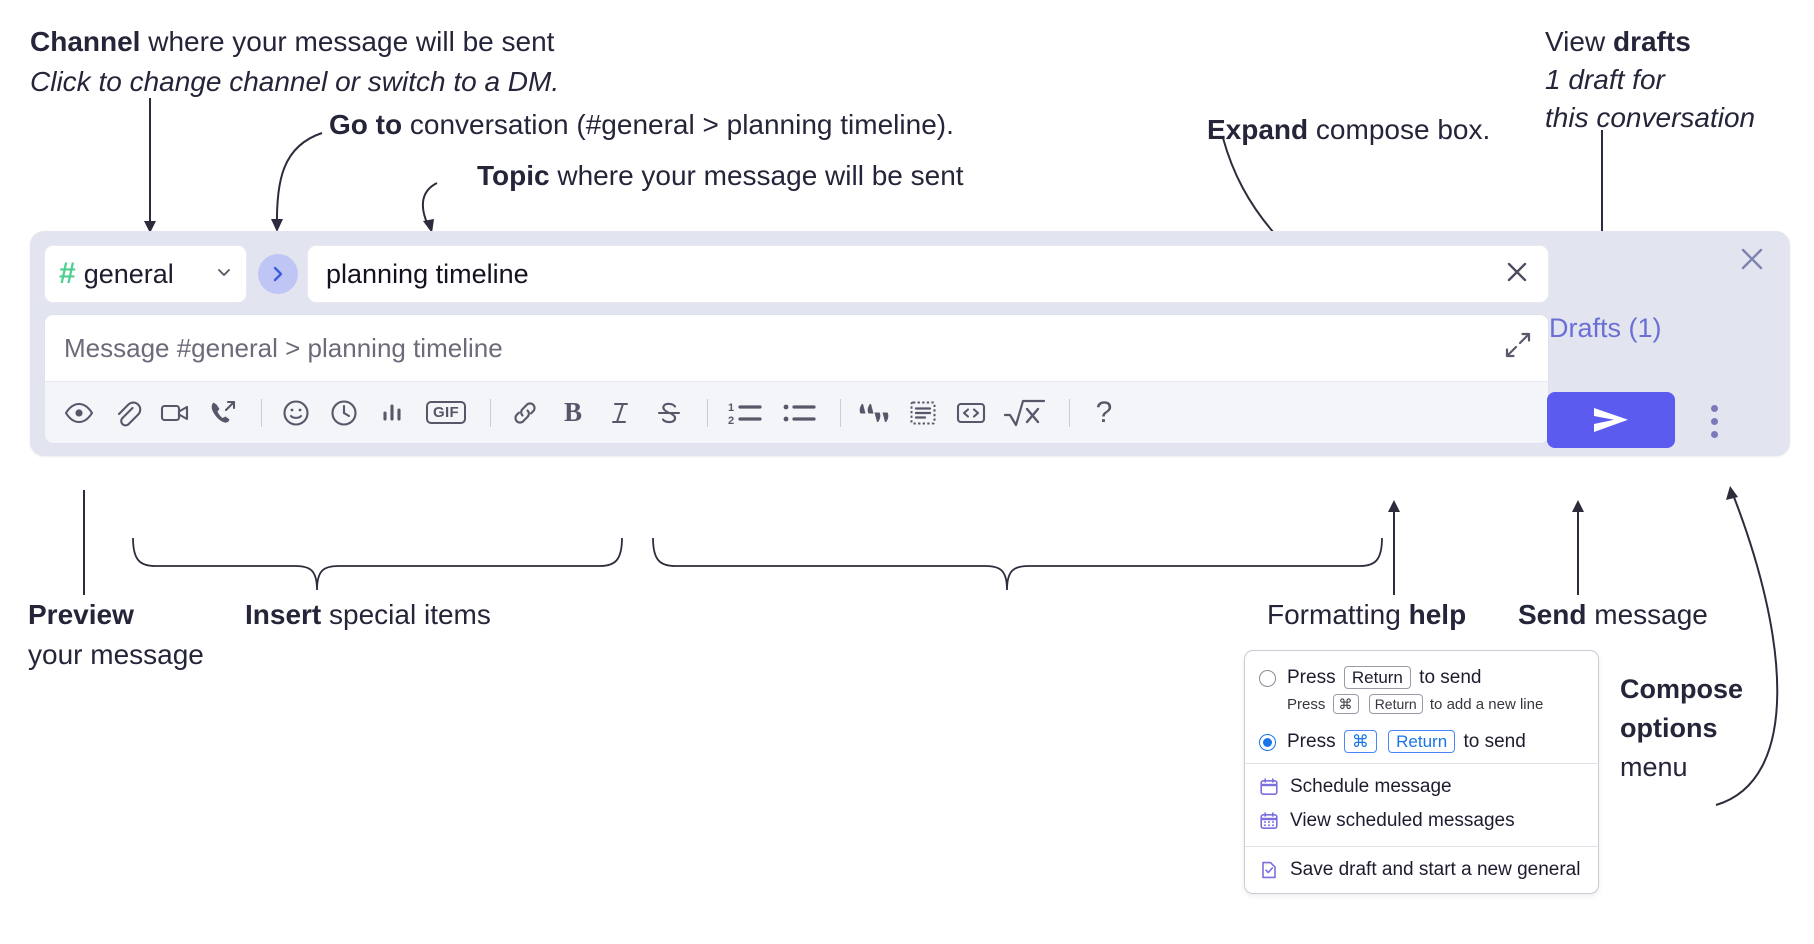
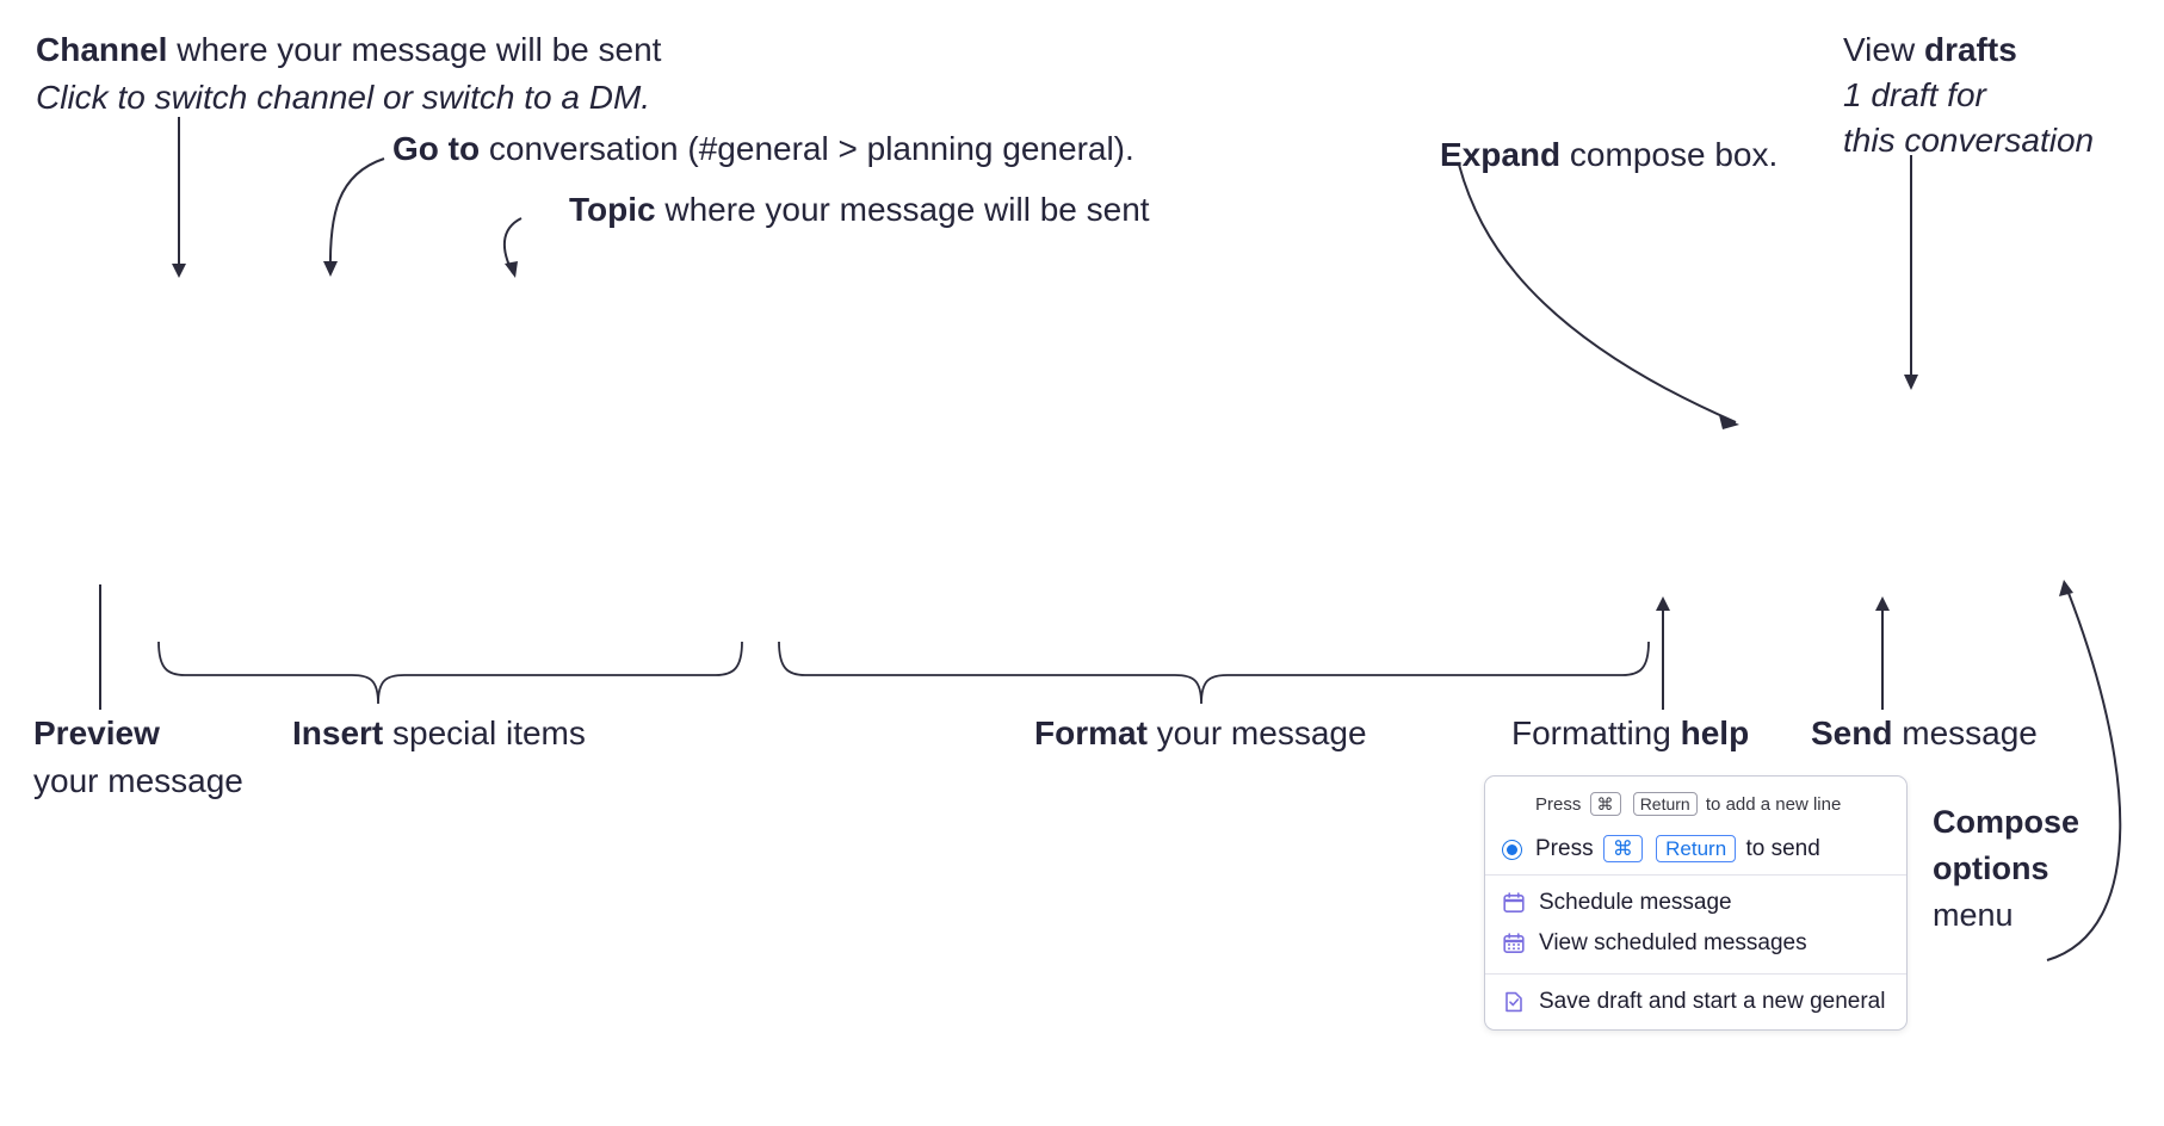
  Channel where your message will be sent
- Click to change channel or switch to a DM.
+ Click to switch channel or switch to a DM.
- Go to conversation (#general > planning timeline).
+ Go to conversation (#general > planning general).
  Topic where your message will be sent
  Expand compose box.
  View drafts
  1 draft for
  this conversation
  Preview
  your message
  Insert special items
+ Format your message
  Formatting help
  Send message
  Compose
  options
  menu
- #
- general
- planning timeline
- Message #general > planning timeline
- GIF
- B
- 1
- 2
- ?
- Drafts (1)
- Press Return to send
  Press ⌘ Return to add a new line
  Press ⌘ Return to send
  Schedule message
  View scheduled messages
  Save draft and start a new general
